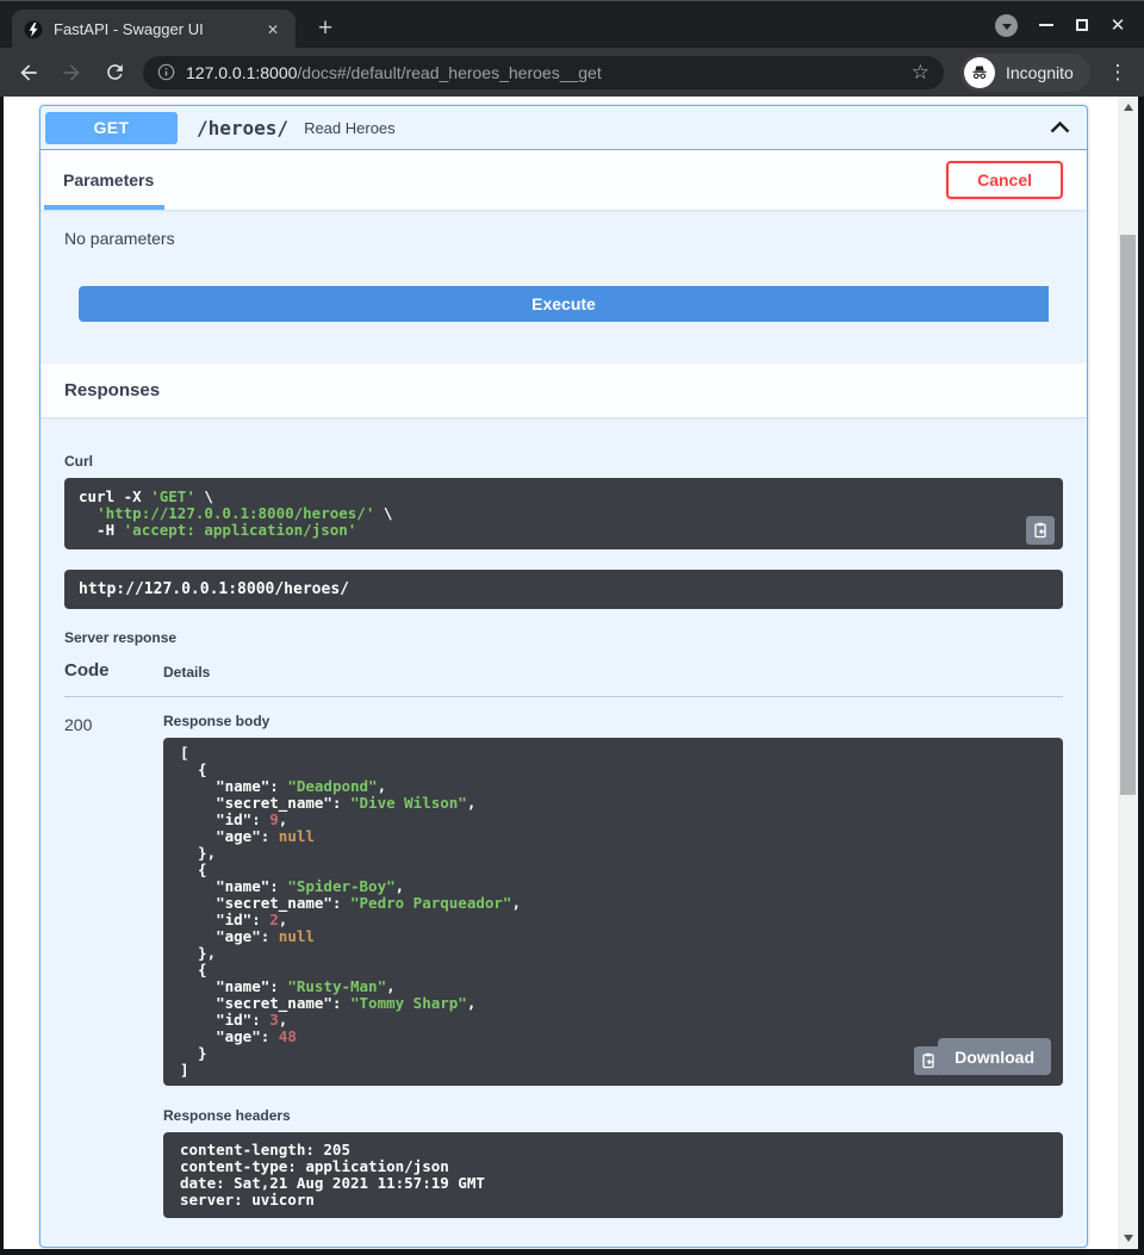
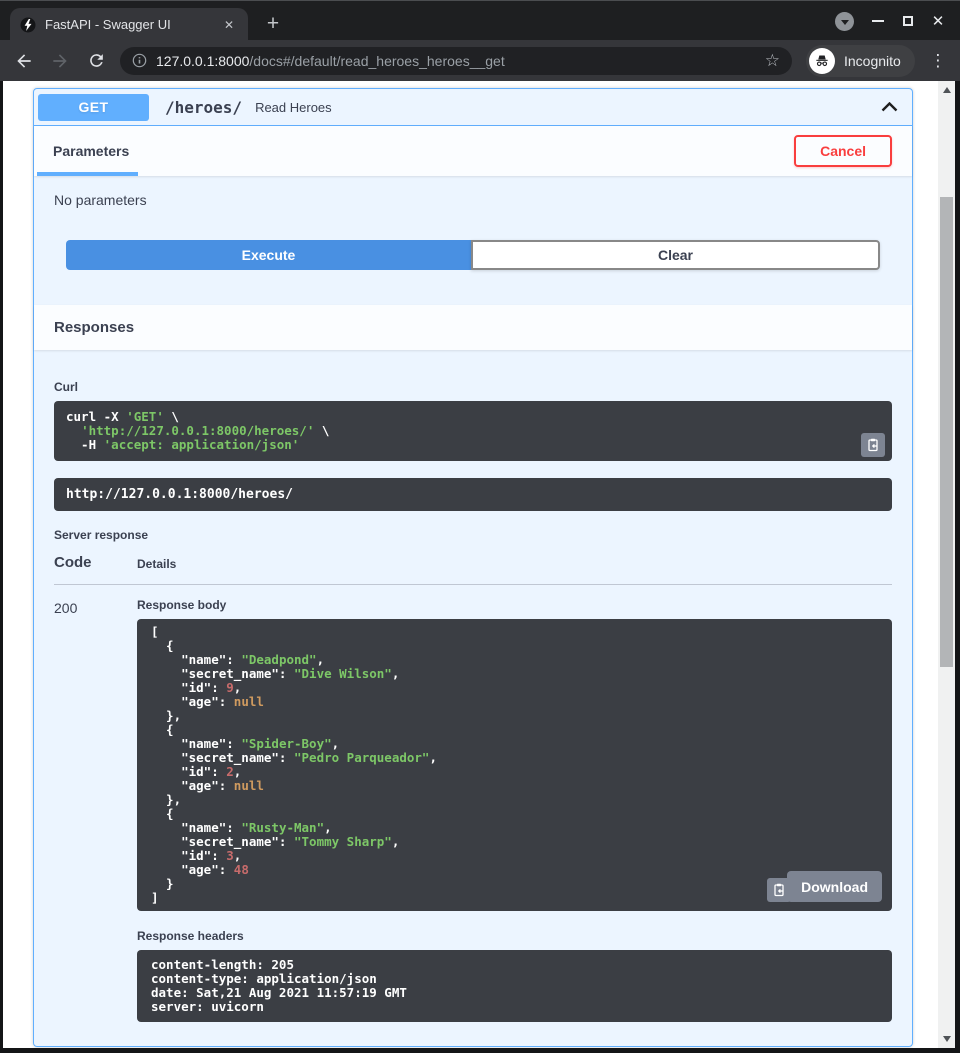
  FastAPI - Swagger UI
  ✕
  +
  ✕
  127.0.0.1:8000/docs#/default/read_heroes_heroes__get
  ☆
  Incognito
  ⋮
  GET
  /heroes/
  Read Heroes
  Parameters
  Cancel
  No parameters
  Execute
+ Clear
  Responses
  Curl
  curl -X 'GET' \
  'http://127.0.0.1:8000/heroes/' \
  -H 'accept: application/json'
  http://127.0.0.1:8000/heroes/
  Server response
  Code
  Details
  200
  Response body
  [
  {
  "name": "Deadpond",
  "secret_name": "Dive Wilson",
  "id": 9,
  "age": null
  },
  {
  "name": "Spider-Boy",
  "secret_name": "Pedro Parqueador",
  "id": 2,
  "age": null
  },
  {
  "name": "Rusty-Man",
  "secret_name": "Tommy Sharp",
  "id": 3,
  "age": 48
  }
  ]
  Download
  Response headers
  content-length: 205
  content-type: application/json
  date: Sat,21 Aug 2021 11:57:19 GMT
  server: uvicorn
